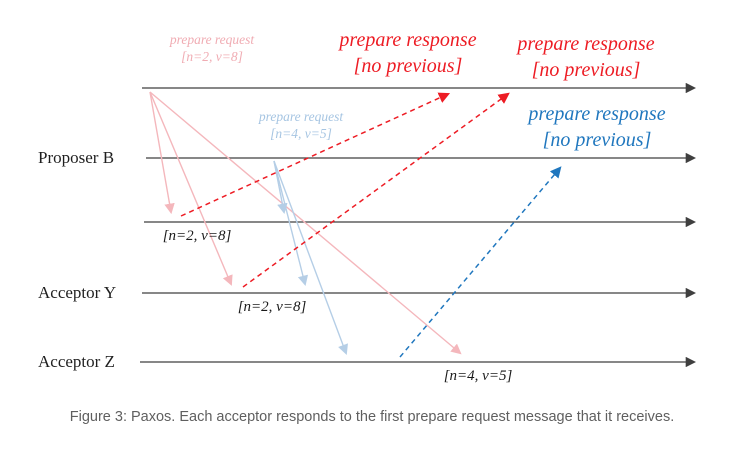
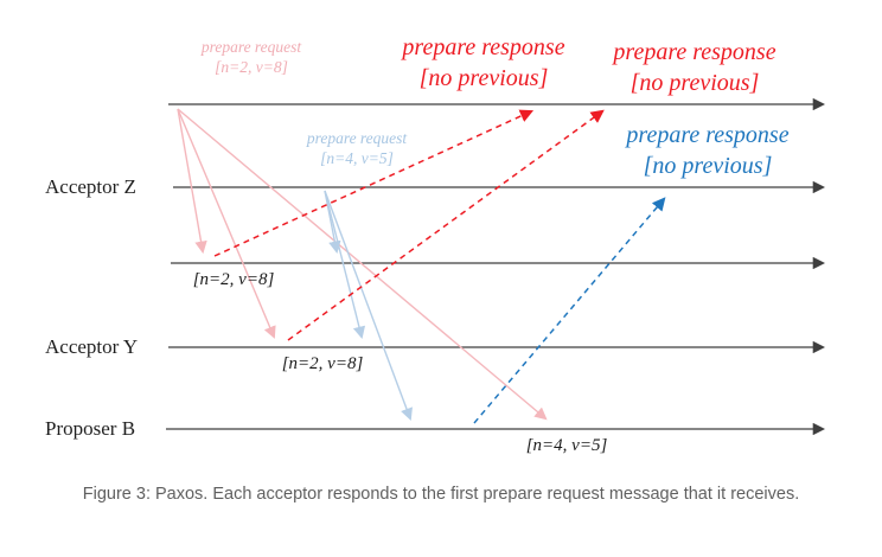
- Proposer B
+ Acceptor Z
  Acceptor Y
- Acceptor Z
+ Proposer B
  prepare request
  [n=2, v=8]
  prepare request
  [n=4, v=5]
  prepare response
  [no previous]
  prepare response
  [no previous]
  prepare response
  [no previous]
  [n=2, v=8]
  [n=2, v=8]
  [n=4, v=5]
  Figure 3: Paxos. Each acceptor responds to the first prepare request message that it receives.
